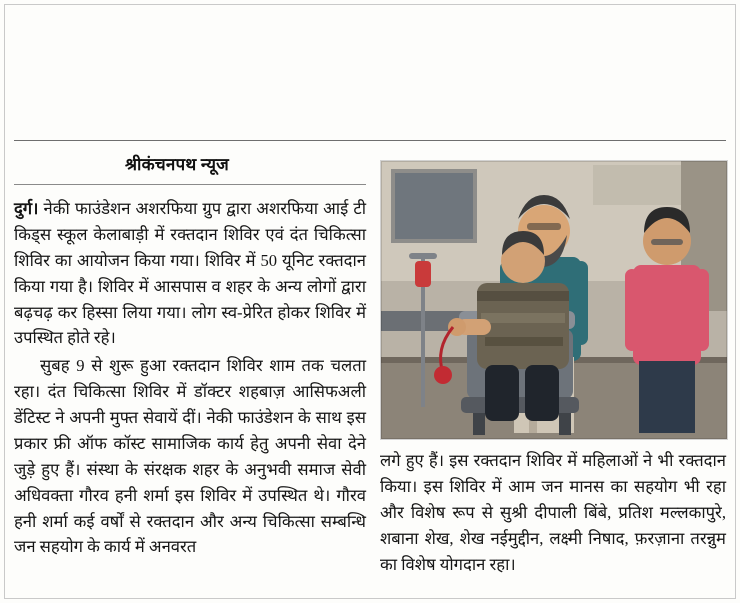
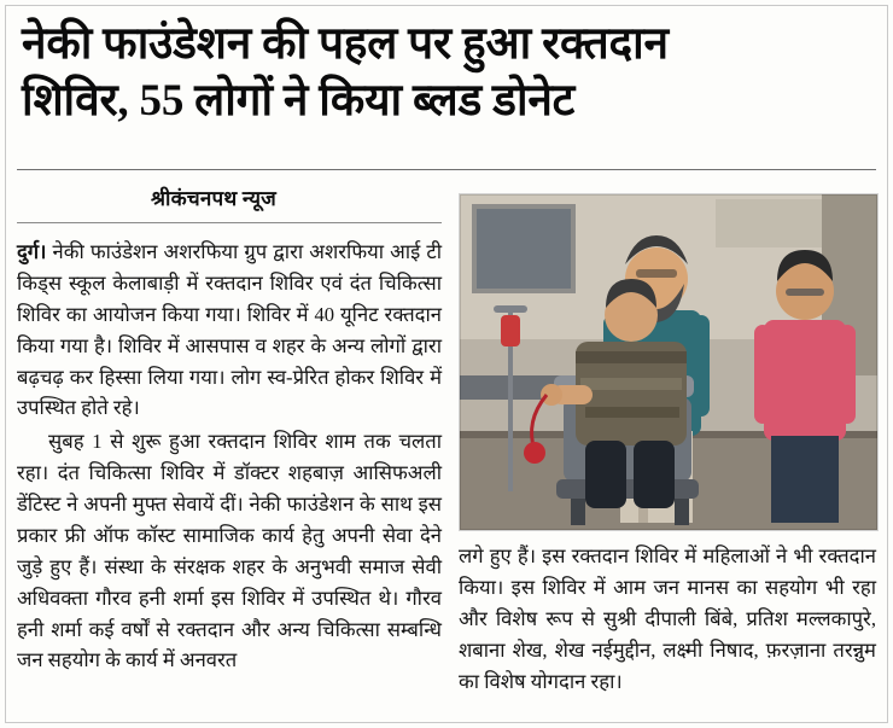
+ नेकी फाउंडेशन की पहल पर हुआ रक्तदान
+ शिविर, 55 लोगों ने किया ब्लड डोनेट
  श्रीकंचनपथ न्यूज
- दुर्ग। नेकी फाउंडेशन अशरफिया ग्रुप द्वारा अशरफिया आई टी किड्स स्कूल केलाबाड़ी में रक्तदान शिविर एवं दंत चिकित्सा शिविर का आयोजन किया गया। शिविर में 50 यूनिट रक्तदान किया गया है। शिविर में आसपास व शहर के अन्य लोगों द्वारा बढ़चढ़ कर हिस्सा लिया गया। लोग स्व-प्रेरित होकर शिविर में उपस्थित होते रहे।
+ दुर्ग। नेकी फाउंडेशन अशरफिया ग्रुप द्वारा अशरफिया आई टी किड्स स्कूल केलाबाड़ी में रक्तदान शिविर एवं दंत चिकित्सा शिविर का आयोजन किया गया। शिविर में 40 यूनिट रक्तदान किया गया है। शिविर में आसपास व शहर के अन्य लोगों द्वारा बढ़चढ़ कर हिस्सा लिया गया। लोग स्व-प्रेरित होकर शिविर में उपस्थित होते रहे।
- सुबह 9 से शुरू हुआ रक्तदान शिविर शाम तक चलता रहा। दंत चिकित्सा शिविर में डॉक्टर शहबाज़ आसिफअली डेंटिस्ट ने अपनी मुफ्त सेवायें दीं। नेकी फाउंडेशन के साथ इस प्रकार फ्री ऑफ कॉस्ट सामाजिक कार्य हेतु अपनी सेवा देने जुड़े हुए हैं। संस्था के संरक्षक शहर के अनुभवी समाज सेवी अधिवक्ता गौरव हनी शर्मा इस शिविर में उपस्थित थे। गौरव हनी शर्मा कई वर्षों से रक्तदान और अन्य चिकित्सा सम्बन्धि जन सहयोग के कार्य में अनवरत
+ सुबह 1 से शुरू हुआ रक्तदान शिविर शाम तक चलता रहा। दंत चिकित्सा शिविर में डॉक्टर शहबाज़ आसिफअली डेंटिस्ट ने अपनी मुफ्त सेवायें दीं। नेकी फाउंडेशन के साथ इस प्रकार फ्री ऑफ कॉस्ट सामाजिक कार्य हेतु अपनी सेवा देने जुड़े हुए हैं। संस्था के संरक्षक शहर के अनुभवी समाज सेवी अधिवक्ता गौरव हनी शर्मा इस शिविर में उपस्थित थे। गौरव हनी शर्मा कई वर्षों से रक्तदान और अन्य चिकित्सा सम्बन्धि जन सहयोग के कार्य में अनवरत
  लगे हुए हैं। इस रक्तदान शिविर में महिलाओं ने भी रक्तदान किया। इस शिविर में आम जन मानस का सहयोग भी रहा और विशेष रूप से सुश्री दीपाली बिंबे, प्रतिश मल्लकापुरे, शबाना शेख, शेख नईमुद्दीन, लक्ष्मी निषाद, फ़रज़ाना तरन्नुम का विशेष योगदान रहा।
